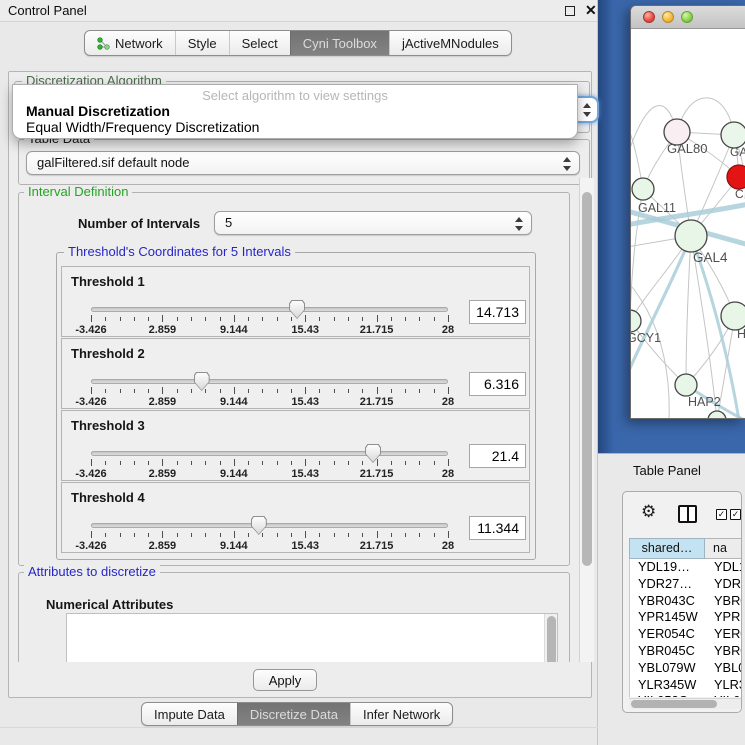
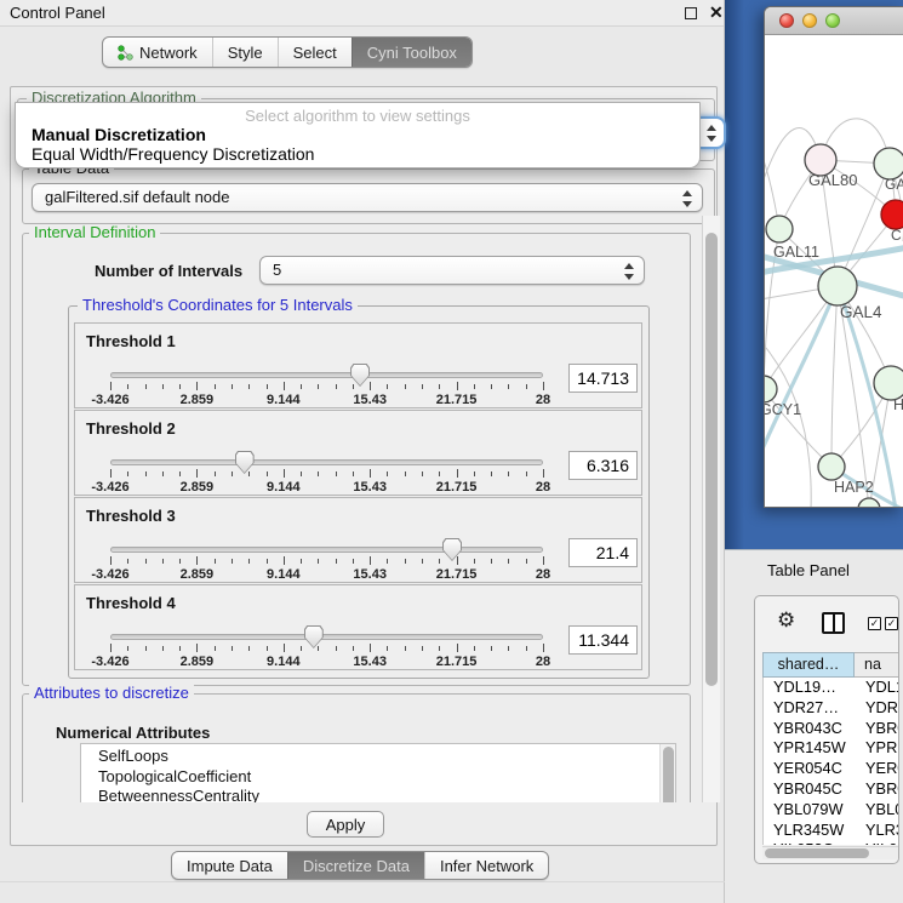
  Control Panel
  ✕
  Network
  Style
  Select
  Cyni Toolbox
- jActiveMNodules
  Discretization Algorithm
  Select algorithm to view settings
  Manual Discretization
  Equal Width/Frequency Discretization
  galFiltered.sif default node
  Interval Definition
  Number of Intervals
  5
  Threshold's Coordinates for 5 Intervals
  Threshold 1
  -3.426
  2.859
  9.144
  15.43
  21.715
  28
  14.713
  Threshold 2
  -3.426
  2.859
  9.144
  15.43
  21.715
  28
  6.316
  Threshold 3
  -3.426
  2.859
  9.144
  15.43
  21.715
  28
  21.4
  Threshold 4
  -3.426
  2.859
  9.144
  15.43
  21.715
  28
  11.344
  Attributes to discretize
  Numerical Attributes
+ SelfLoops
+ TopologicalCoefficient
+ BetweennessCentrality
  Apply
  Impute Data
  Discretize Data
  Infer Network
  GAL80
  GA
  C
  GAL11
  GAL4
  GCY1
  H
  HAP2
  Table Panel
  ⚙
  ✓
  ✓
  shared…
  na
  YDL19…
  YDL
  YDR27…
  YDR
  YBR043C
  YBR
  YPR145W
  YPR
  YER054C
  YER
  YBR045C
  YBR
  YBL079W
  YBL
  YLR345W
  YLR
